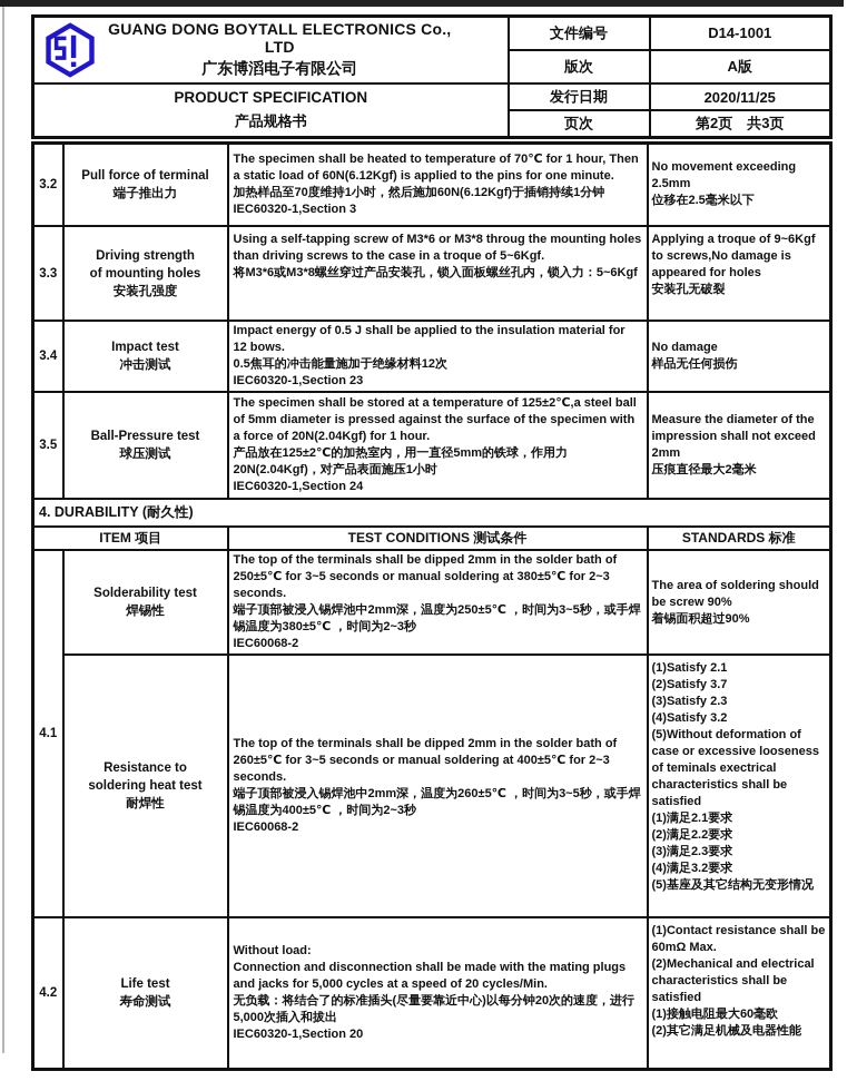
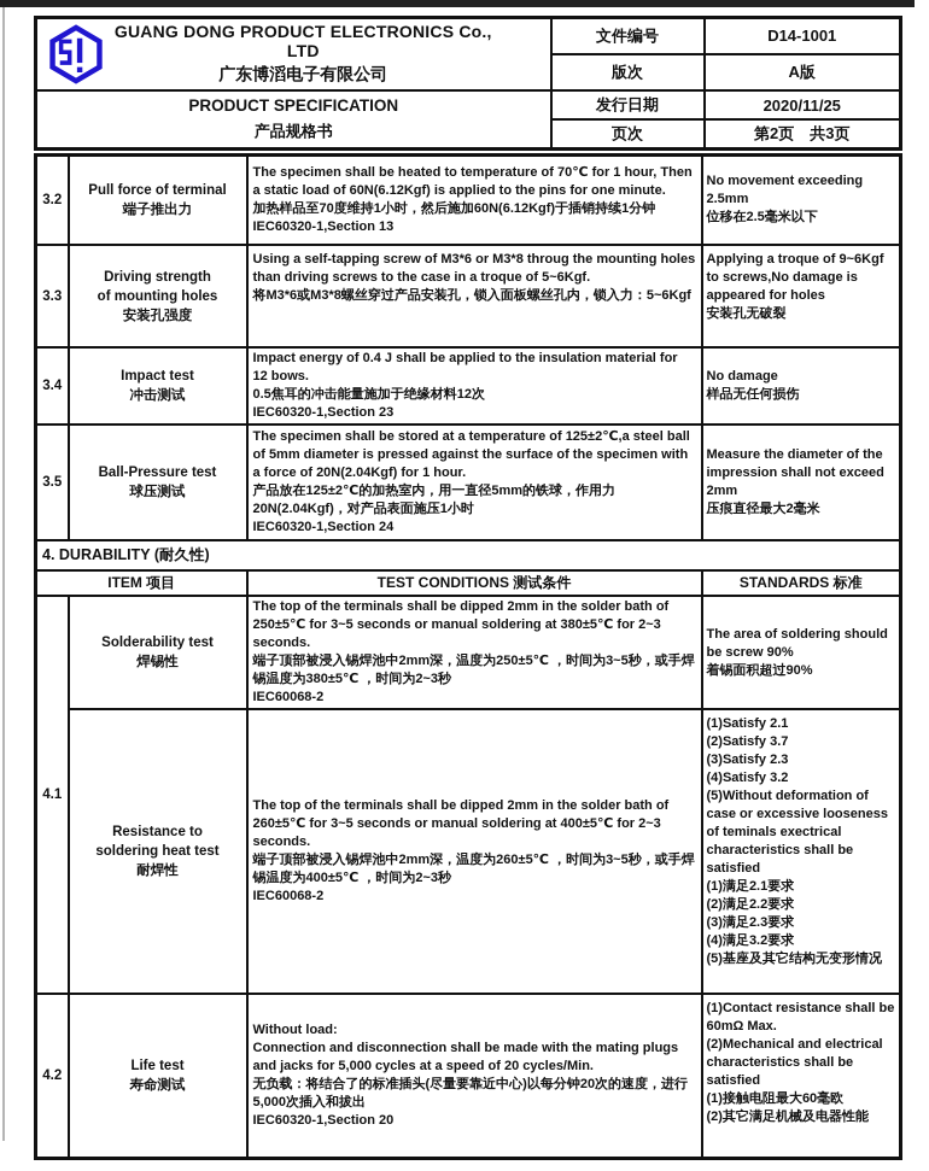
- GUANG DONG BOYTALL ELECTRONICS Co., LTD 广东博滔电子有限公司	文件编号	D14-1001
+ GUANG DONG PRODUCT ELECTRONICS Co., LTD 广东博滔电子有限公司	文件编号	D14-1001
  版次	A版
  PRODUCT SPECIFICATION 产品规格书	发行日期	2020/11/25
  页次	第2页 共3页
- 3.2	Pull force of terminal 端子推出力	The specimen shall be heated to temperature of 70℃ for 1 hour, Then a static load of 60N(6.12Kgf) is applied to the pins for one minute. 加热样品至70度维持1小时，然后施加60N(6.12Kgf)于插销持续1分钟 IEC60320-1,Section 3	No movement exceeding 2.5mm 位移在2.5毫米以下
+ 3.2	Pull force of terminal 端子推出力	The specimen shall be heated to temperature of 70℃ for 1 hour, Then a static load of 60N(6.12Kgf) is applied to the pins for one minute. 加热样品至70度维持1小时，然后施加60N(6.12Kgf)于插销持续1分钟 IEC60320-1,Section 13	No movement exceeding 2.5mm 位移在2.5毫米以下
  3.3	Driving strength of mounting holes 安装孔强度	Using a self-tapping screw of M3*6 or M3*8 throug the mounting holes than driving screws to the case in a troque of 5~6Kgf. 将M3*6或M3*8螺丝穿过产品安装孔，锁入面板螺丝孔内，锁入力：5~6Kgf	Applying a troque of 9~6Kgf to screws,No damage is appeared for holes 安装孔无破裂
- 3.4	Impact test 冲击测试	Impact energy of 0.5 J shall be applied to the insulation material for 12 bows. 0.5焦耳的冲击能量施加于绝缘材料12次 IEC60320-1,Section 23	No damage 样品无任何损伤
+ 3.4	Impact test 冲击测试	Impact energy of 0.4 J shall be applied to the insulation material for 12 bows. 0.5焦耳的冲击能量施加于绝缘材料12次 IEC60320-1,Section 23	No damage 样品无任何损伤
  3.5	Ball-Pressure test 球压测试	The specimen shall be stored at a temperature of 125±2℃,a steel ball of 5mm diameter is pressed against the surface of the specimen with a force of 20N(2.04Kgf) for 1 hour. 产品放在125±2℃的加热室内，用一直径5mm的铁球，作用力20N(2.04Kgf)，对产品表面施压1小时 IEC60320-1,Section 24	Measure the diameter of the impression shall not exceed 2mm 压痕直径最大2毫米
  4. DURABILITY (耐久性)
  ITEM 项目	TEST CONDITIONS 测试条件	STANDARDS 标准
  4.1	Solderability test 焊锡性	The top of the terminals shall be dipped 2mm in the solder bath of 250±5℃ for 3~5 seconds or manual soldering at 380±5℃ for 2~3 seconds. 端子顶部被浸入锡焊池中2mm深，温度为250±5℃ ，时间为3~5秒，或手焊锡温度为380±5℃ ，时间为2~3秒 IEC60068-2	The area of soldering should be screw 90% 着锡面积超过90%
  Resistance to soldering heat test 耐焊性	The top of the terminals shall be dipped 2mm in the solder bath of 260±5℃ for 3~5 seconds or manual soldering at 400±5℃ for 2~3 seconds. 端子顶部被浸入锡焊池中2mm深，温度为260±5℃ ，时间为3~5秒，或手焊锡温度为400±5℃ ，时间为2~3秒 IEC60068-2	(1)Satisfy 2.1 (2)Satisfy 3.7 (3)Satisfy 2.3 (4)Satisfy 3.2 (5)Without deformation of case or excessive looseness of teminals exectrical characteristics shall be satisfied (1)满足2.1要求 (2)满足2.2要求 (3)满足2.3要求 (4)满足3.2要求 (5)基座及其它结构无变形情况
  4.2	Life test 寿命测试	Without load: Connection and disconnection shall be made with the mating plugs and jacks for 5,000 cycles at a speed of 20 cycles/Min. 无负载：将结合了的标准插头(尽量要靠近中心)以每分钟20次的速度，进行5,000次插入和拔出 IEC60320-1,Section 20	(1)Contact resistance shall be 60mΩ Max. (2)Mechanical and electrical characteristics shall be satisfied (1)接触电阻最大60毫欧 (2)其它满足机械及电器性能
